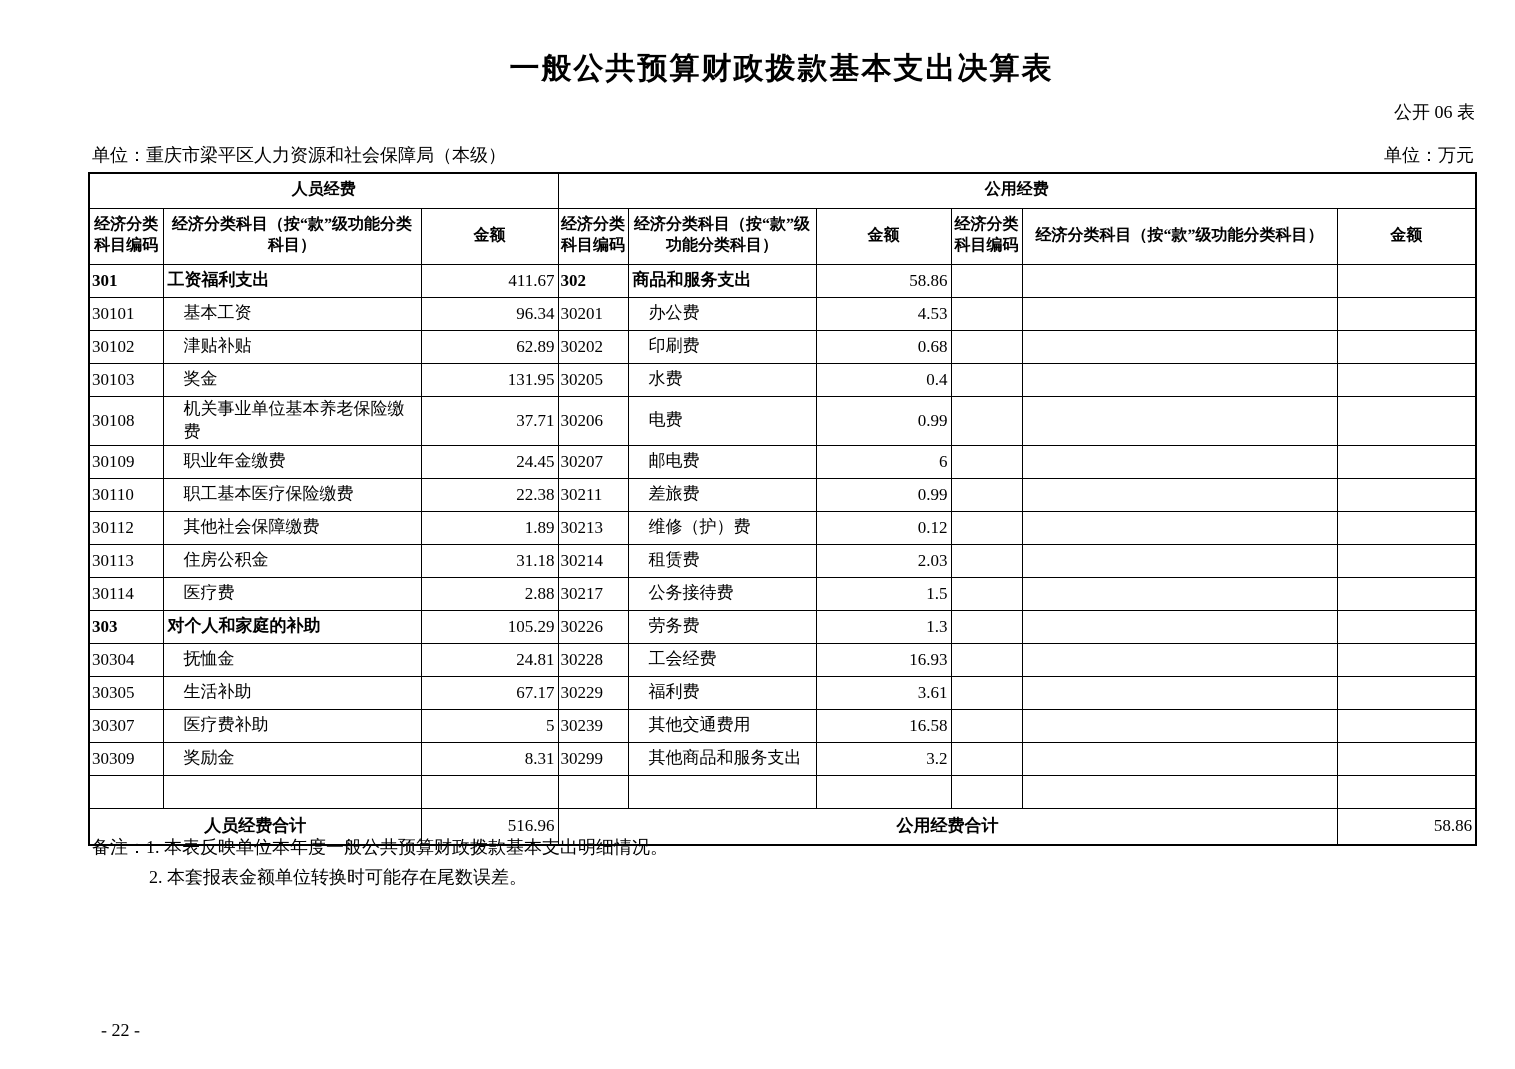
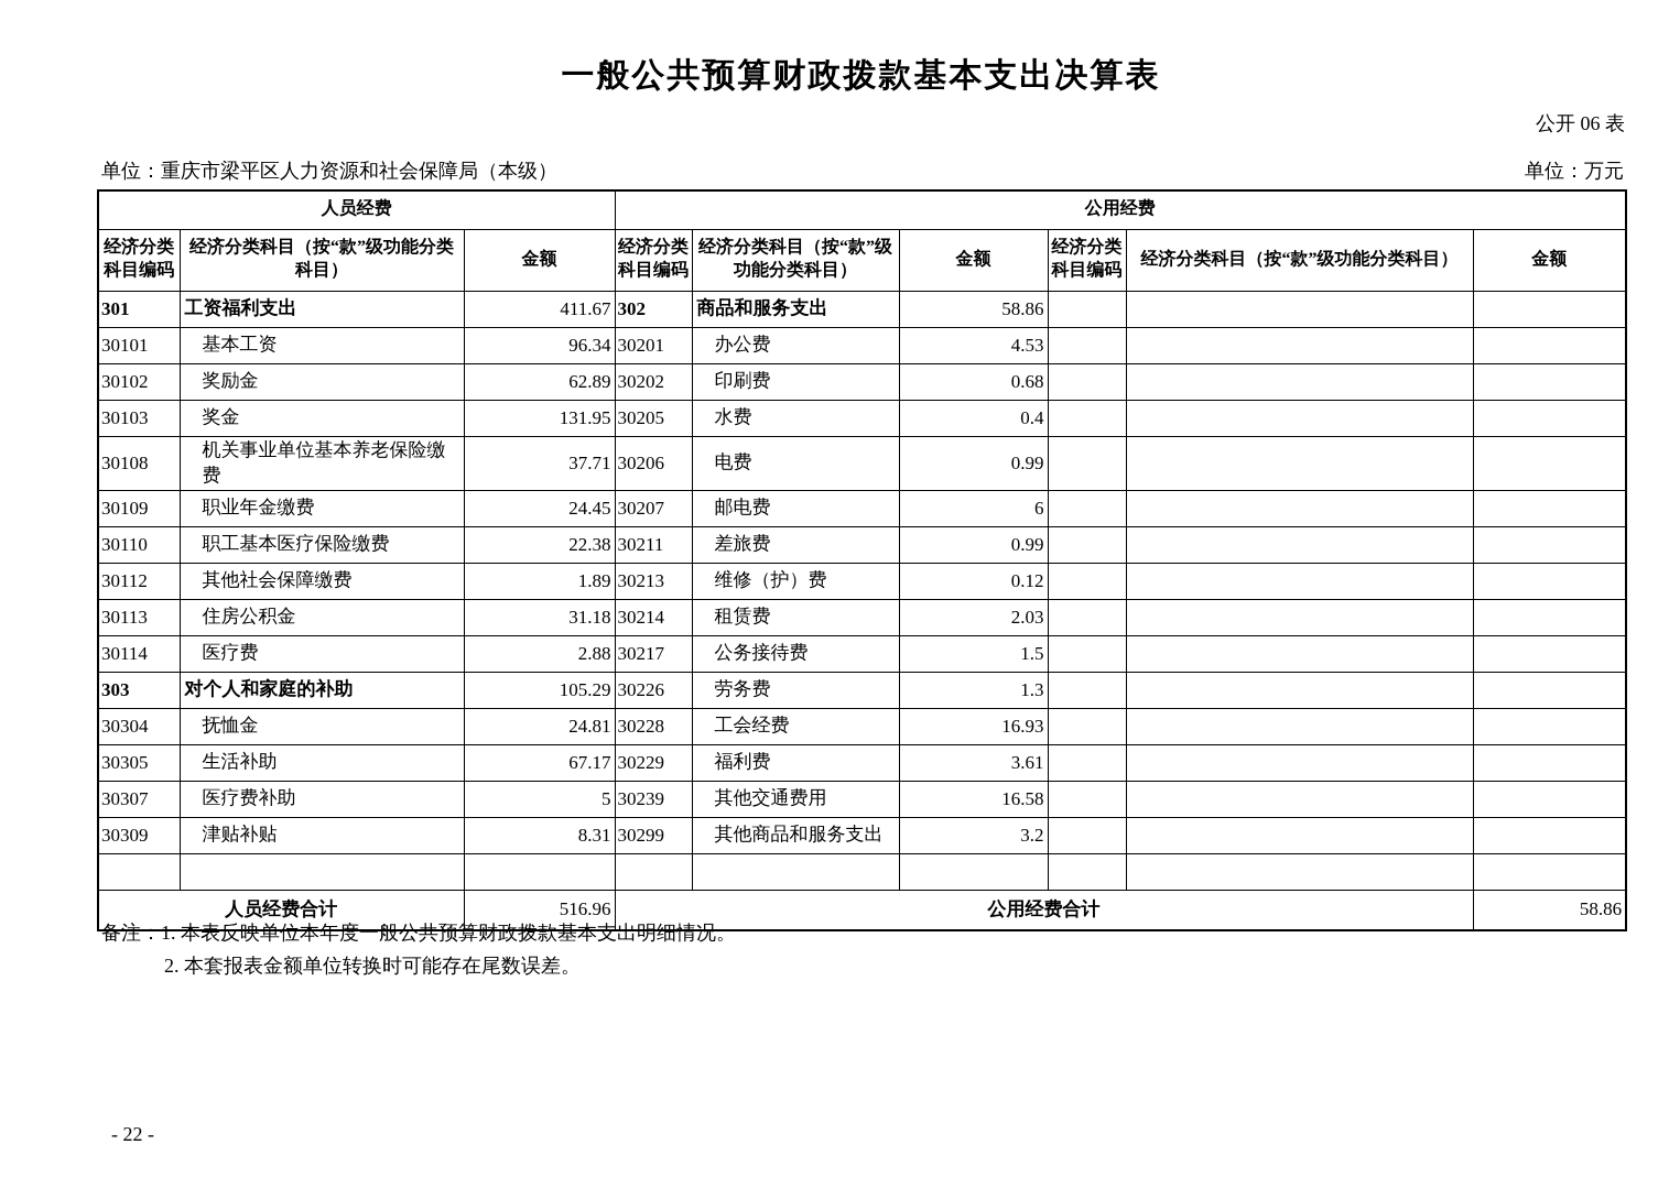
  一般公共预算财政拨款基本支出决算表
  公开 06 表
  单位：重庆市梁平区人力资源和社会保障局（本级）
  单位：万元
  人员经费	公用经费
  经济分类科目编码	经济分类科目（按“款”级功能分类科目）	金额	经济分类科目编码	经济分类科目（按“款”级功能分类科目）	金额	经济分类科目编码	经济分类科目（按“款”级功能分类科目）	金额
  301	工资福利支出	411.67	302	商品和服务支出	58.86
  30101	基本工资	96.34	30201	办公费	4.53
- 30102	津贴补贴	62.89	30202	印刷费	0.68
+ 30102	奖励金	62.89	30202	印刷费	0.68
  30103	奖金	131.95	30205	水费	0.4
  30108	机关事业单位基本养老保险缴费	37.71	30206	电费	0.99
  30109	职业年金缴费	24.45	30207	邮电费	6
  30110	职工基本医疗保险缴费	22.38	30211	差旅费	0.99
  30112	其他社会保障缴费	1.89	30213	维修（护）费	0.12
  30113	住房公积金	31.18	30214	租赁费	2.03
  30114	医疗费	2.88	30217	公务接待费	1.5
  303	对个人和家庭的补助	105.29	30226	劳务费	1.3
  30304	抚恤金	24.81	30228	工会经费	16.93
  30305	生活补助	67.17	30229	福利费	3.61
  30307	医疗费补助	5	30239	其他交通费用	16.58
- 30309	奖励金	8.31	30299	其他商品和服务支出	3.2
+ 30309	津贴补贴	8.31	30299	其他商品和服务支出	3.2
  人员经费合计	516.96	公用经费合计	58.86
  备注：1. 本表反映单位本年度一般公共预算财政拨款基本支出明细情况。
  2. 本套报表金额单位转换时可能存在尾数误差。
  - 22 -
